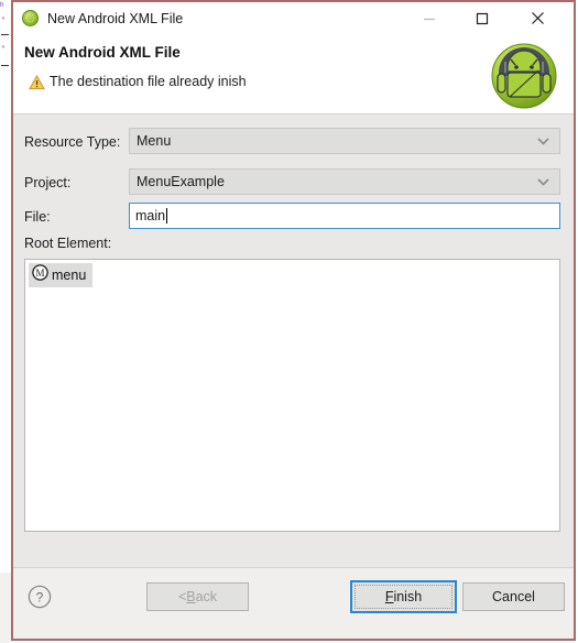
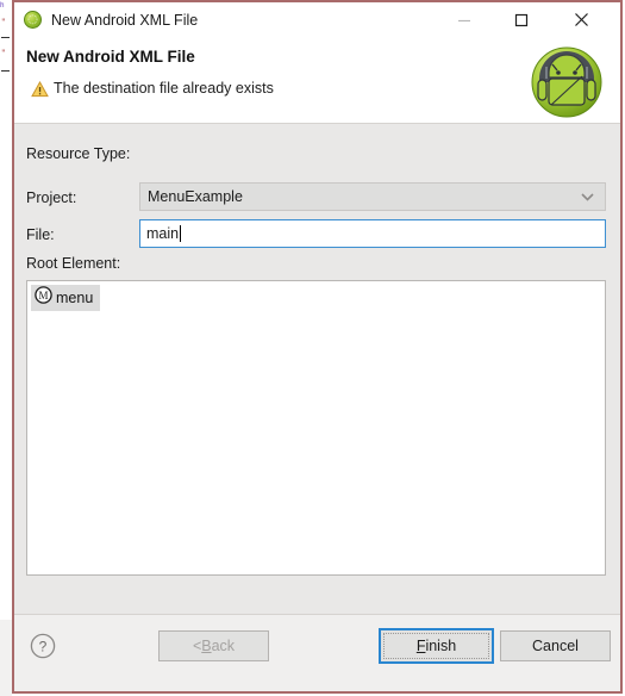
  ◌
  New Android XML File
  New Android XML File
- The destination file already inish
+ The destination file already exists
  Resource Type:
- Menu
  Project:
  MenuExample
  File:
  main
  Root Element:
  M
  menu
  ?
  <
  B
  ack
  F
  inish
  Cancel
